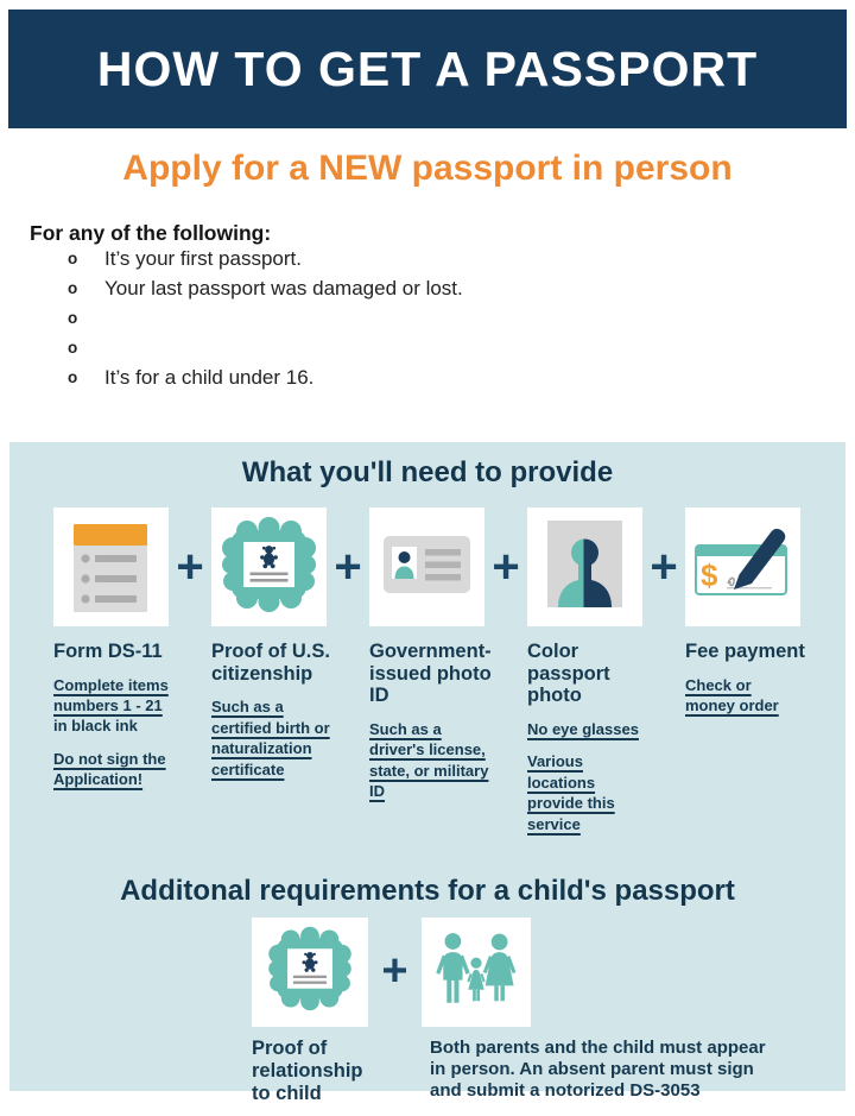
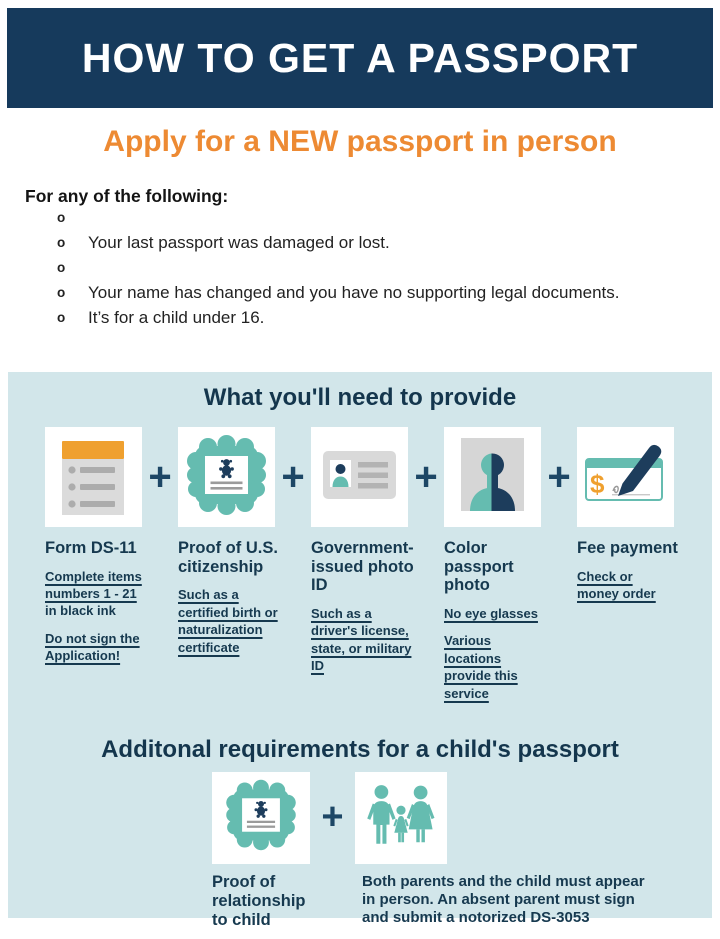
  HOW TO GET A PASSPORT
  Apply for a NEW passport in person
  For any of the following:
  o
- It’s your first passport.
  o
  Your last passport was damaged or lost.
  o
  o
+ Your name has changed and you have no supporting legal documents.
  o
  It’s for a child under 16.
  What you'll need to provide
  +
  +
  +
  +
  $
  Form DS-11
  Complete items
  numbers 1 - 21
  in black ink
  Do not sign the
  Application!
  Proof of U.S.
  citizenship
  Such as a
  certified birth or
  naturalization
  certificate
  Government-
  issued photo
  ID
  Such as a
  driver's license,
  state, or military
  ID
  Color
  passport
  photo
  No eye glasses
  Various
  locations
  provide this
  service
  Fee payment
  Check or
  money order
  Additonal requirements for a child's passport
  +
  Proof of
  relationship
  to child
  Both parents and the child must appear
  in person. An absent parent must sign
  and submit a notorized DS-3053
